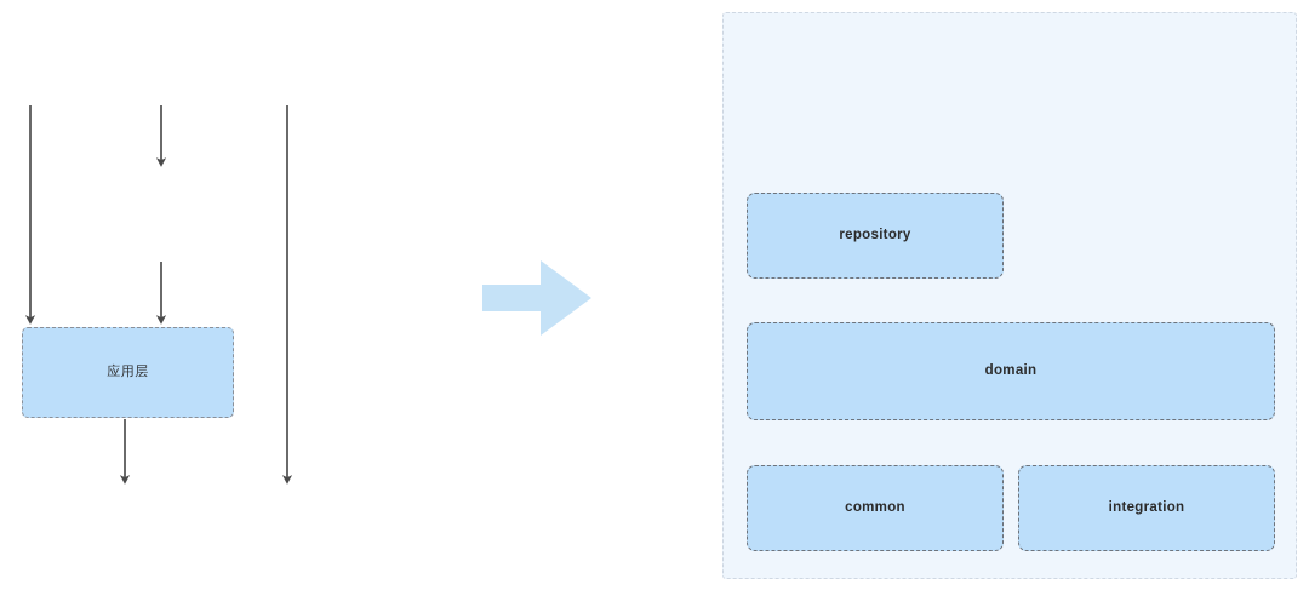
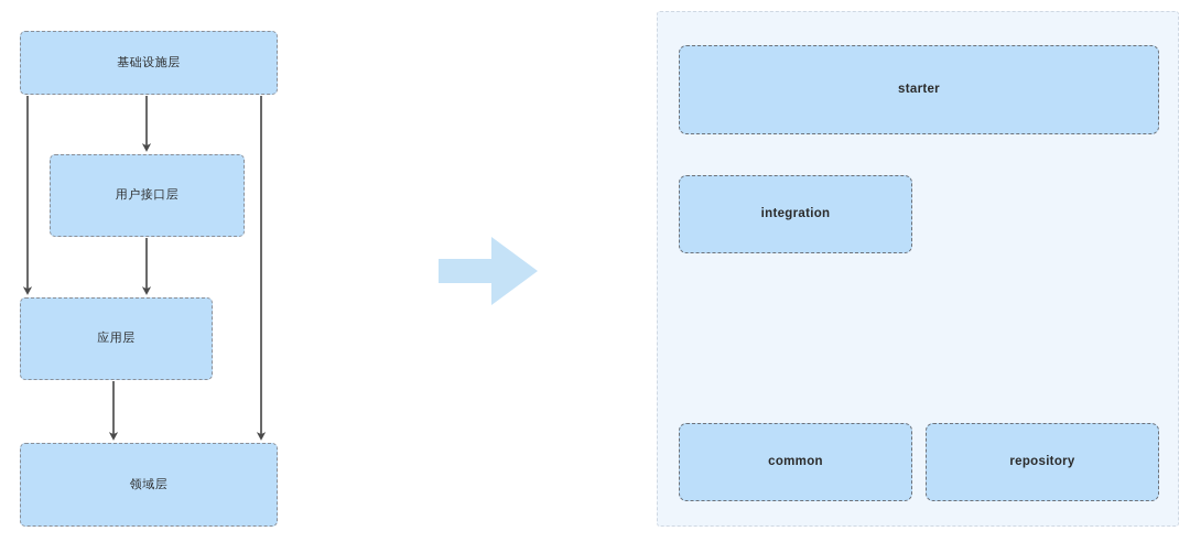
+ 基础设施层
+ 用户接口层
  应用层
+ 领域层
+ starter
- repository
+ integration
- domain
  common
- integration
+ repository
